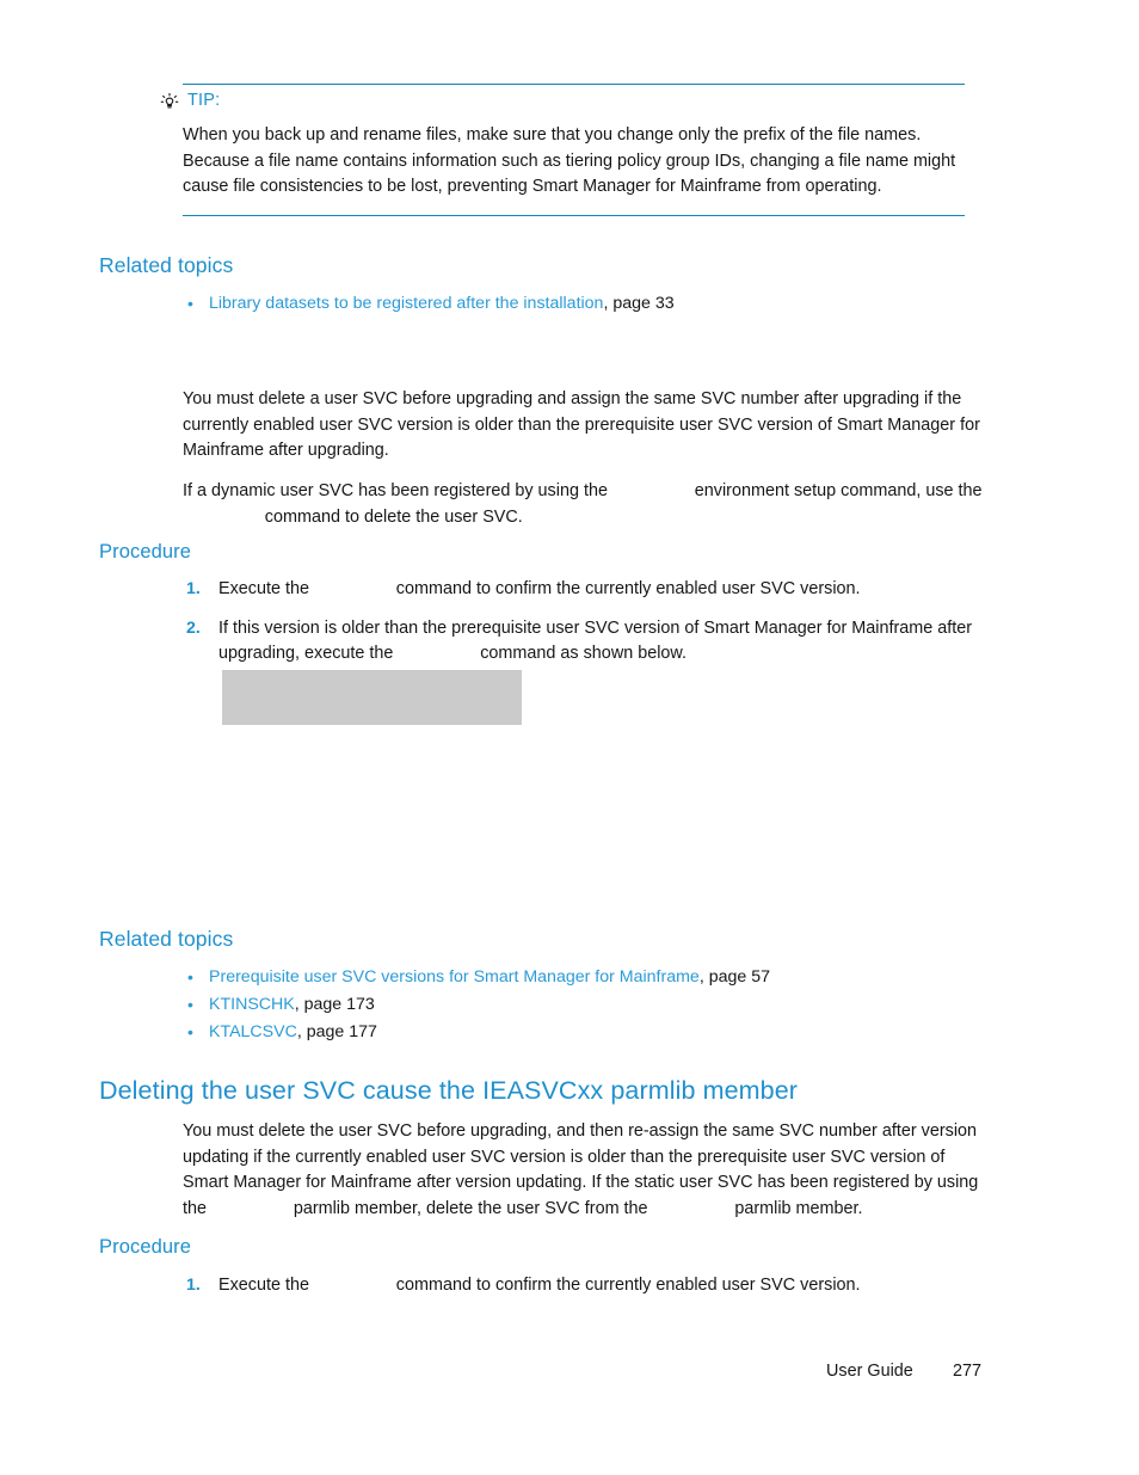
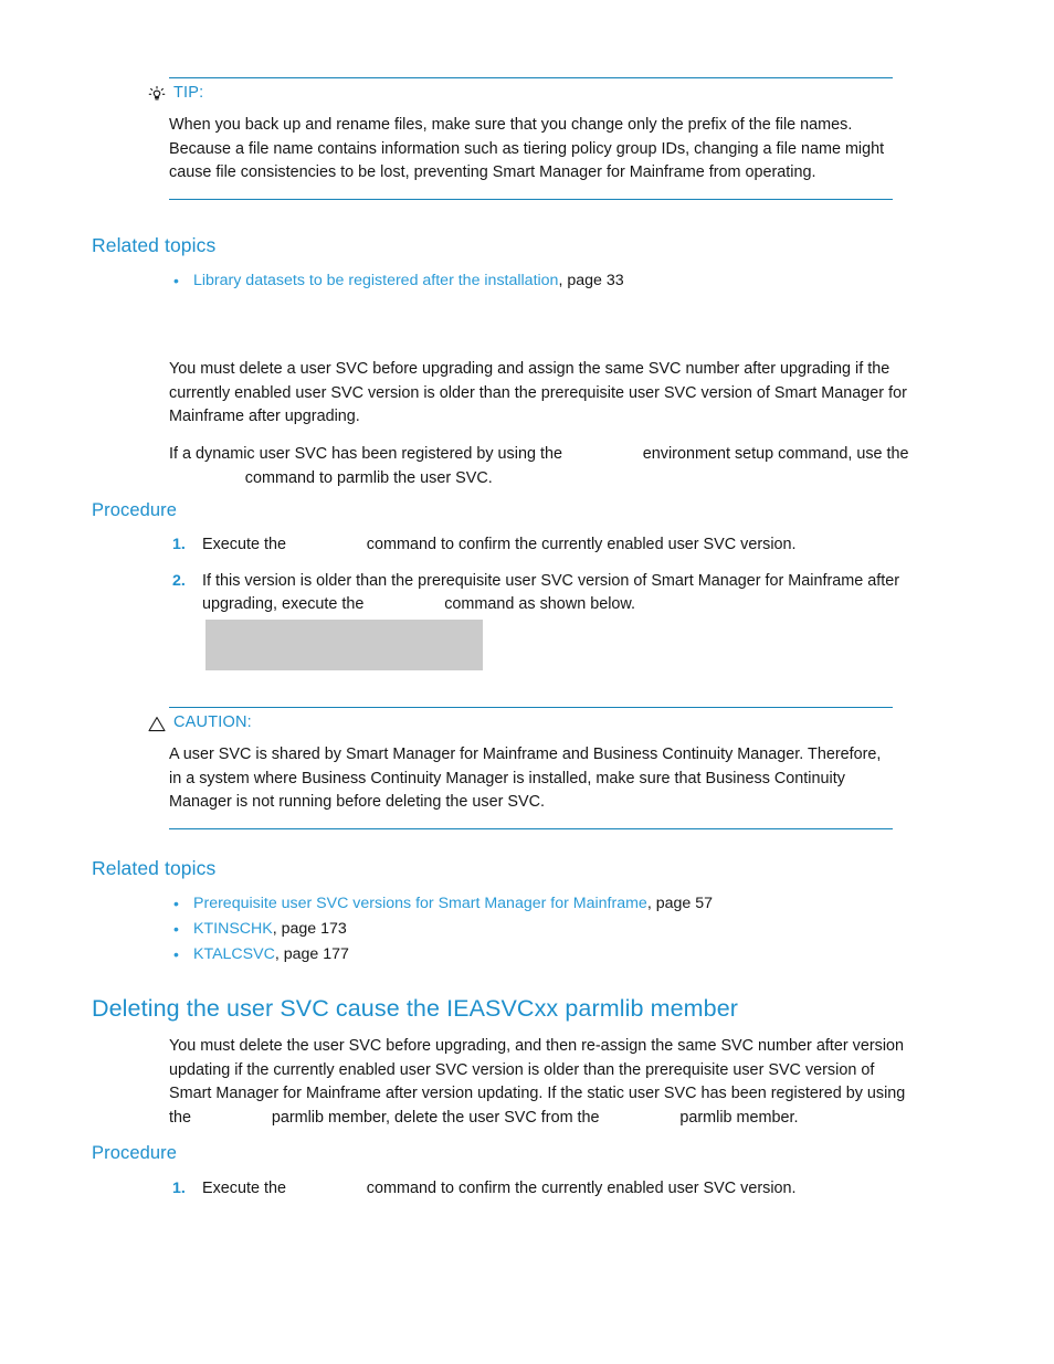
  TIP:
  When you back up and rename files, make sure that you change only the prefix of the file names. Because a file name contains information such as tiering policy group IDs, changing a file name might cause file consistencies to be lost, preventing Smart Manager for Mainframe from operating.
  Related topics
  •
  Library datasets to be registered after the installation, page 33
  You must delete a user SVC before upgrading and assign the same SVC number after upgrading if the currently enabled user SVC version is older than the prerequisite user SVC version of Smart Manager for Mainframe after upgrading.
- If a dynamic user SVC has been registered by using the environment setup command, use the command to delete the user SVC.
+ If a dynamic user SVC has been registered by using the environment setup command, use the command to parmlib the user SVC.
  Procedure
  1.
  Execute the command to confirm the currently enabled user SVC version.
  2.
  If this version is older than the prerequisite user SVC version of Smart Manager for Mainframe after upgrading, execute the command as shown below.
+ CAUTION:
+ A user SVC is shared by Smart Manager for Mainframe and Business Continuity Manager. Therefore, in a system where Business Continuity Manager is installed, make sure that Business Continuity Manager is not running before deleting the user SVC.
  Related topics
  •
  Prerequisite user SVC versions for Smart Manager for Mainframe, page 57
  •
  KTINSCHK, page 173
  •
  KTALCSVC, page 177
  Deleting the user SVC cause the IEASVCxx parmlib member
  You must delete the user SVC before upgrading, and then re-assign the same SVC number after version updating if the currently enabled user SVC version is older than the prerequisite user SVC version of Smart Manager for Mainframe after version updating. If the static user SVC has been registered by using the parmlib member, delete the user SVC from the parmlib member.
  Procedure
  1.
  Execute the command to confirm the currently enabled user SVC version.
- User Guide
- 277
